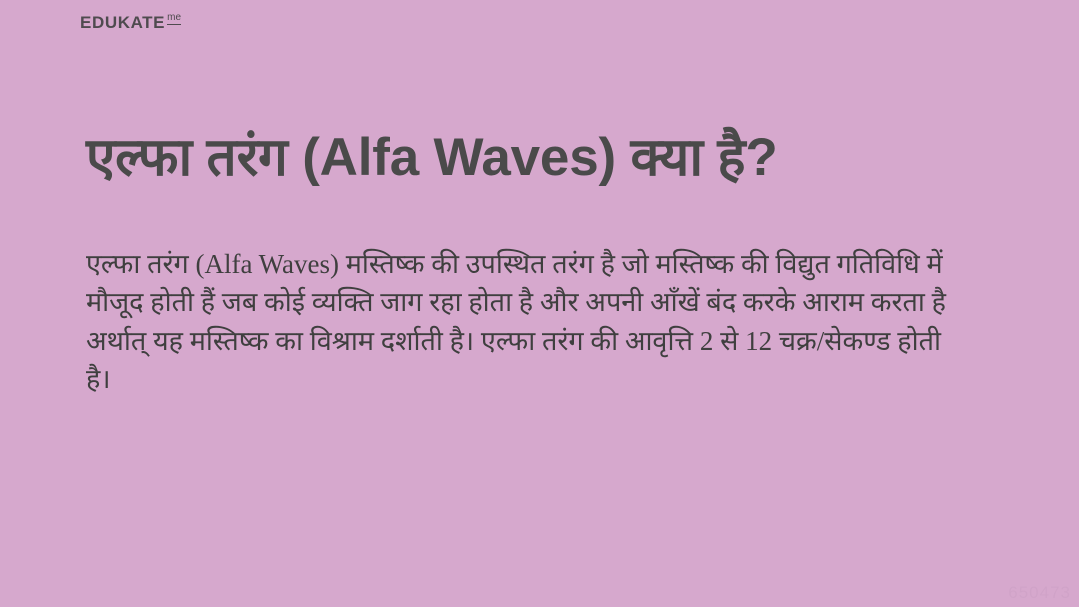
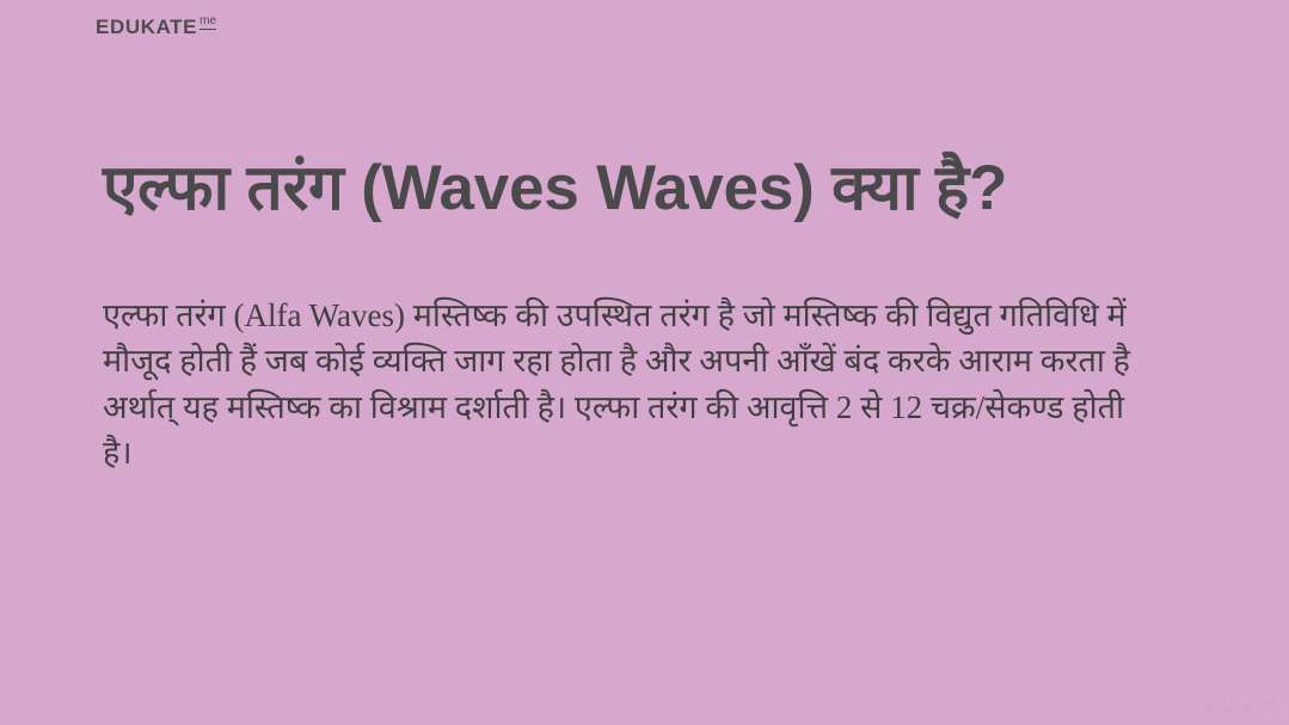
  EDUKATE
  me
- एल्फा तरंग (Alfa Waves) क्या है?
+ एल्फा तरंग (Waves Waves) क्या है?
  एल्फा तरंग (Alfa Waves) मस्तिष्क की उपस्थित तरंग है जो मस्तिष्क की विद्युत गतिविधि में मौजूद होती हैं जब कोई व्यक्ति जाग रहा होता है और अपनी आँखें बंद करके आराम करता है अर्थात् यह मस्तिष्क का विश्राम दर्शाती है। एल्फा तरंग की आवृत्ति 2 से 12 चक्र/सेकण्ड होती है।
